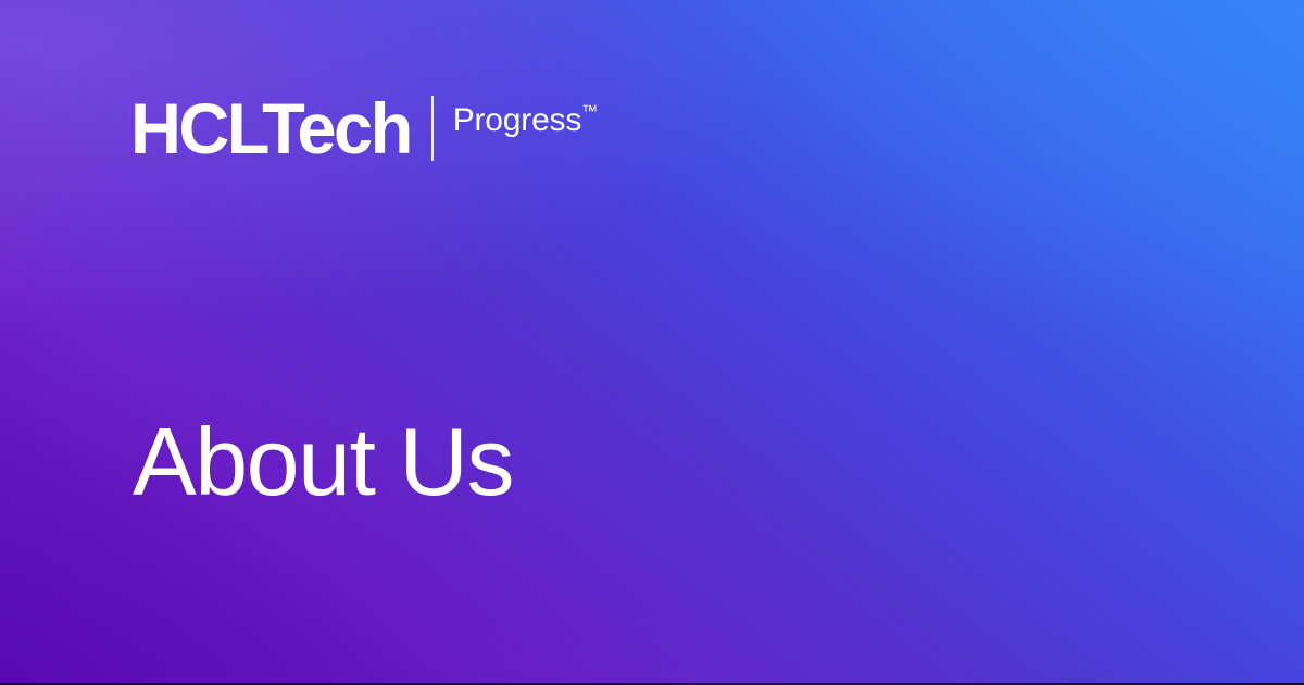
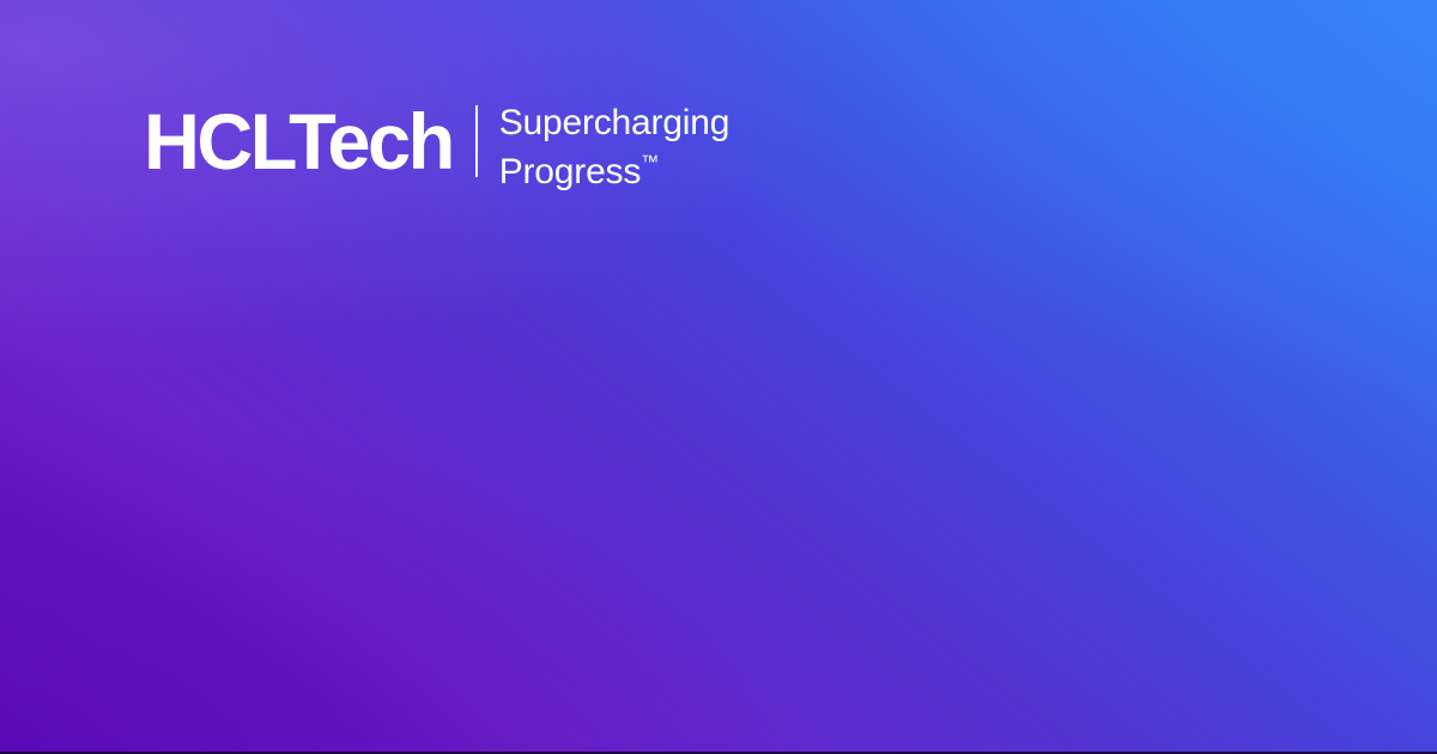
  HCLTech
+ Supercharging
  Progress™
- About Us
